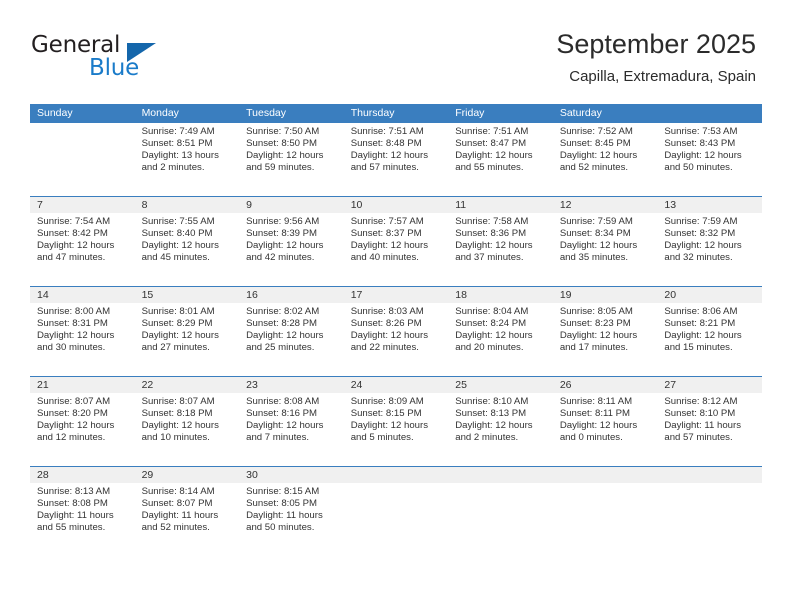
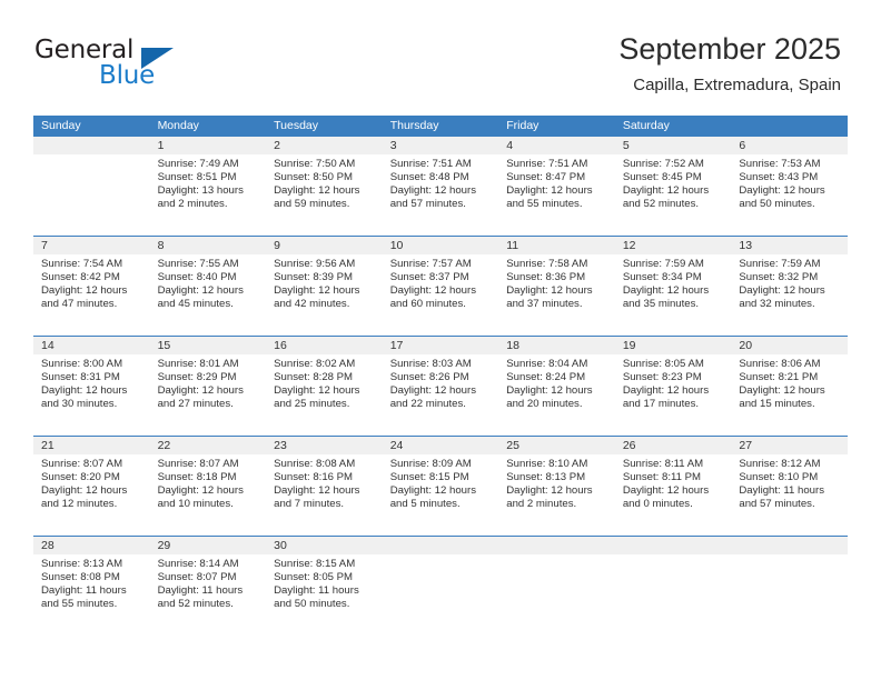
  General
  Blue
  September 2025
  Capilla, Extremadura, Spain
  Sunday
  Monday
  Tuesday
  Thursday
  Friday
  Saturday
+ 1
+ 2
+ 3
+ 4
+ 5
+ 6
  Sunrise: 7:49 AM
  Sunset: 8:51 PM
  Daylight: 13 hours
  and 2 minutes.
  Sunrise: 7:50 AM
  Sunset: 8:50 PM
  Daylight: 12 hours
  and 59 minutes.
  Sunrise: 7:51 AM
  Sunset: 8:48 PM
  Daylight: 12 hours
  and 57 minutes.
  Sunrise: 7:51 AM
  Sunset: 8:47 PM
  Daylight: 12 hours
  and 55 minutes.
  Sunrise: 7:52 AM
  Sunset: 8:45 PM
  Daylight: 12 hours
  and 52 minutes.
  Sunrise: 7:53 AM
  Sunset: 8:43 PM
  Daylight: 12 hours
  and 50 minutes.
  7
  8
  9
  10
  11
  12
  13
  Sunrise: 7:54 AM
  Sunset: 8:42 PM
  Daylight: 12 hours
  and 47 minutes.
  Sunrise: 7:55 AM
  Sunset: 8:40 PM
  Daylight: 12 hours
  and 45 minutes.
  Sunrise: 9:56 AM
  Sunset: 8:39 PM
  Daylight: 12 hours
  and 42 minutes.
  Sunrise: 7:57 AM
  Sunset: 8:37 PM
  Daylight: 12 hours
- and 40 minutes.
+ and 60 minutes.
  Sunrise: 7:58 AM
  Sunset: 8:36 PM
  Daylight: 12 hours
  and 37 minutes.
  Sunrise: 7:59 AM
  Sunset: 8:34 PM
  Daylight: 12 hours
  and 35 minutes.
  Sunrise: 7:59 AM
  Sunset: 8:32 PM
  Daylight: 12 hours
  and 32 minutes.
  14
  15
  16
  17
  18
  19
  20
  Sunrise: 8:00 AM
  Sunset: 8:31 PM
  Daylight: 12 hours
  and 30 minutes.
  Sunrise: 8:01 AM
  Sunset: 8:29 PM
  Daylight: 12 hours
  and 27 minutes.
  Sunrise: 8:02 AM
  Sunset: 8:28 PM
  Daylight: 12 hours
  and 25 minutes.
  Sunrise: 8:03 AM
  Sunset: 8:26 PM
  Daylight: 12 hours
  and 22 minutes.
  Sunrise: 8:04 AM
  Sunset: 8:24 PM
  Daylight: 12 hours
  and 20 minutes.
  Sunrise: 8:05 AM
  Sunset: 8:23 PM
  Daylight: 12 hours
  and 17 minutes.
  Sunrise: 8:06 AM
  Sunset: 8:21 PM
  Daylight: 12 hours
  and 15 minutes.
  21
  22
  23
  24
  25
  26
  27
  Sunrise: 8:07 AM
  Sunset: 8:20 PM
  Daylight: 12 hours
  and 12 minutes.
  Sunrise: 8:07 AM
  Sunset: 8:18 PM
  Daylight: 12 hours
  and 10 minutes.
  Sunrise: 8:08 AM
  Sunset: 8:16 PM
  Daylight: 12 hours
  and 7 minutes.
  Sunrise: 8:09 AM
  Sunset: 8:15 PM
  Daylight: 12 hours
  and 5 minutes.
  Sunrise: 8:10 AM
  Sunset: 8:13 PM
  Daylight: 12 hours
  and 2 minutes.
  Sunrise: 8:11 AM
  Sunset: 8:11 PM
  Daylight: 12 hours
  and 0 minutes.
  Sunrise: 8:12 AM
  Sunset: 8:10 PM
  Daylight: 11 hours
  and 57 minutes.
  28
  29
  30
  Sunrise: 8:13 AM
  Sunset: 8:08 PM
  Daylight: 11 hours
  and 55 minutes.
  Sunrise: 8:14 AM
  Sunset: 8:07 PM
  Daylight: 11 hours
  and 52 minutes.
  Sunrise: 8:15 AM
  Sunset: 8:05 PM
  Daylight: 11 hours
  and 50 minutes.
